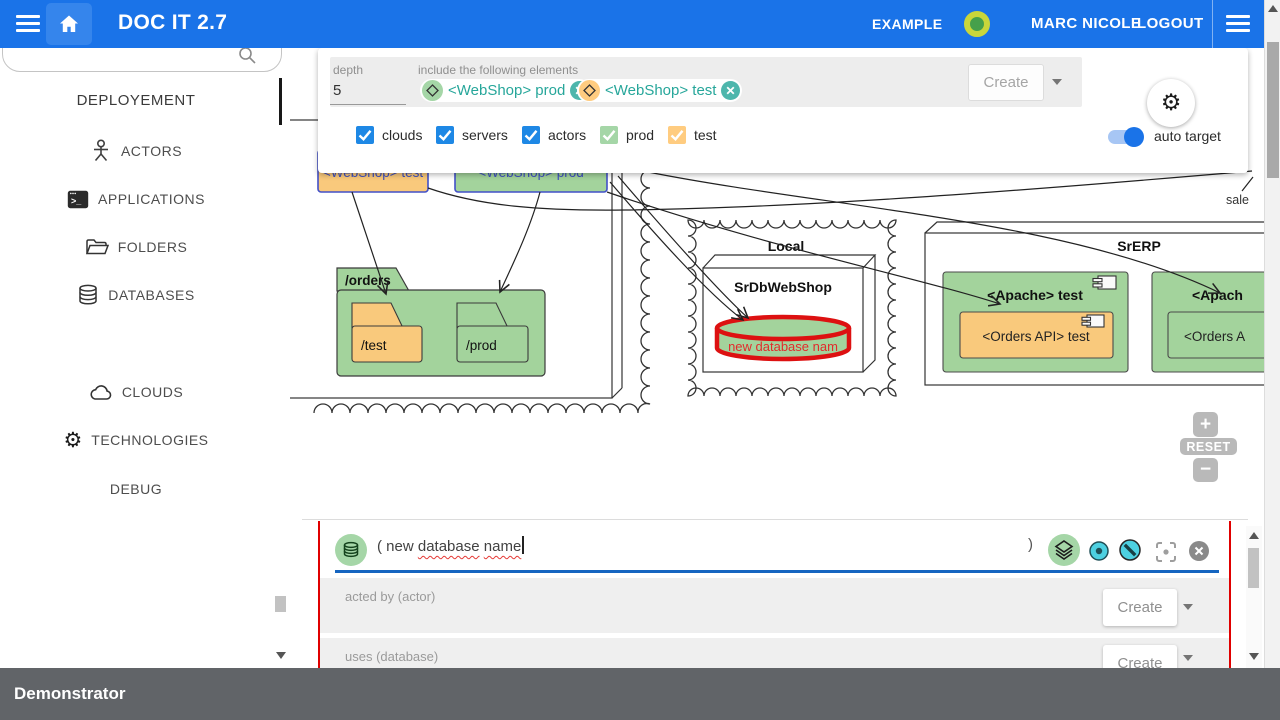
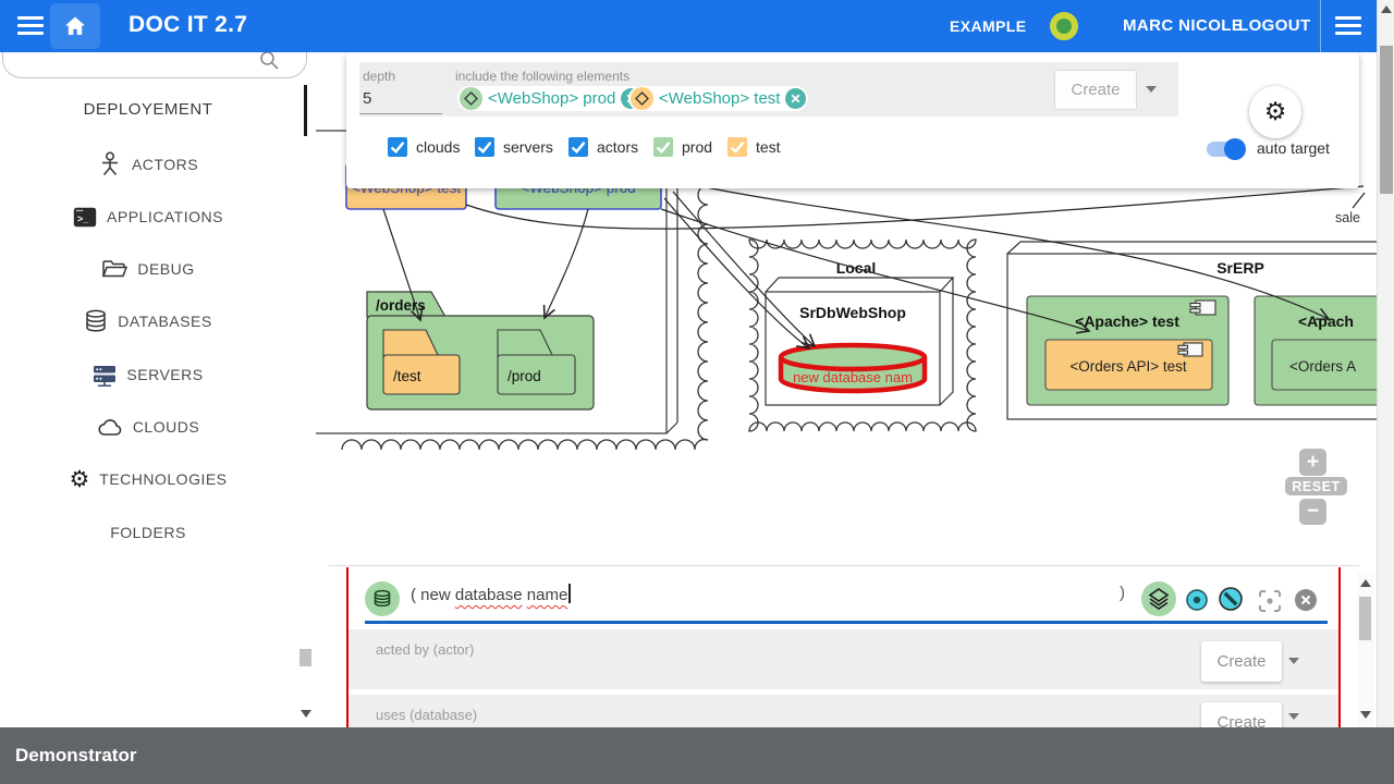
  Local
  SrDbWebShop
  new database nam
  SrERP
  <Apache> test
  <Orders API> test
  <Apach
  <Orders A
  /orders
  /test
  /prod
  sale
  +
  RESET
  −
  depth
  5
  include the following elements
  <WebShop> prod
  <WebShop> test
  Create
  clouds
  servers
  actors
  prod
  test
  auto target
  ⚙
  ( new database name
  )
  acted by (actor)
  Create
  uses (database)
  Create
  DOC IT 2.7
  EXAMPLE
  MARC NICOLE
  LOGOUT
  DEPLOYEMENT
  ACTORS
  >_
  APPLICATIONS
- FOLDERS
+ DEBUG
  DATABASES
+ SERVERS
  CLOUDS
  ⚙
  TECHNOLOGIES
- DEBUG
+ FOLDERS
  Demonstrator
